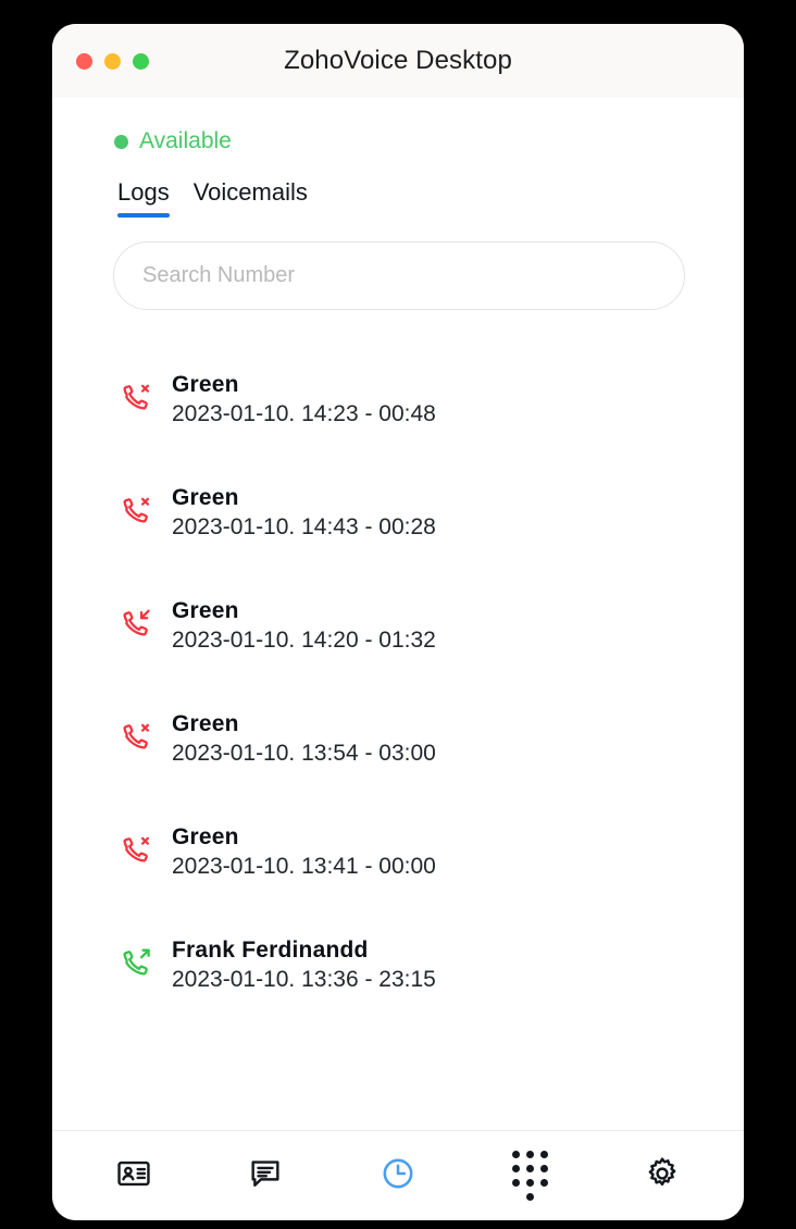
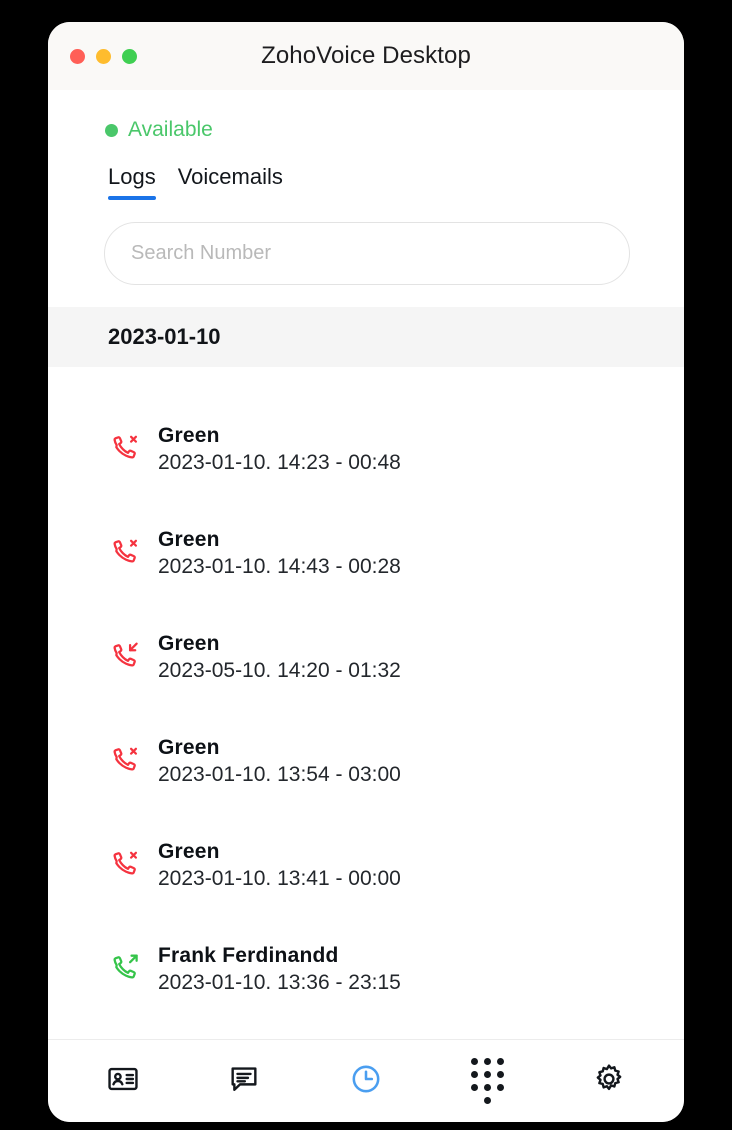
  ZohoVoice Desktop
  Available
  Logs
  Voicemails
  Search Number
+ 2023-01-10
  Green
  2023-01-10. 14:23 - 00:48
  Green
  2023-01-10. 14:43 - 00:28
  Green
- 2023-01-10. 14:20 - 01:32
+ 2023-05-10. 14:20 - 01:32
  Green
  2023-01-10. 13:54 - 03:00
  Green
  2023-01-10. 13:41 - 00:00
  Frank Ferdinandd
  2023-01-10. 13:36 - 23:15
